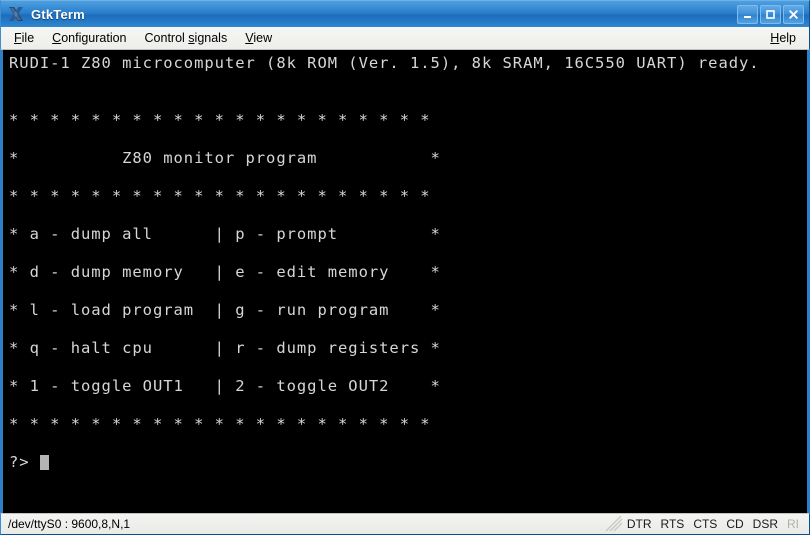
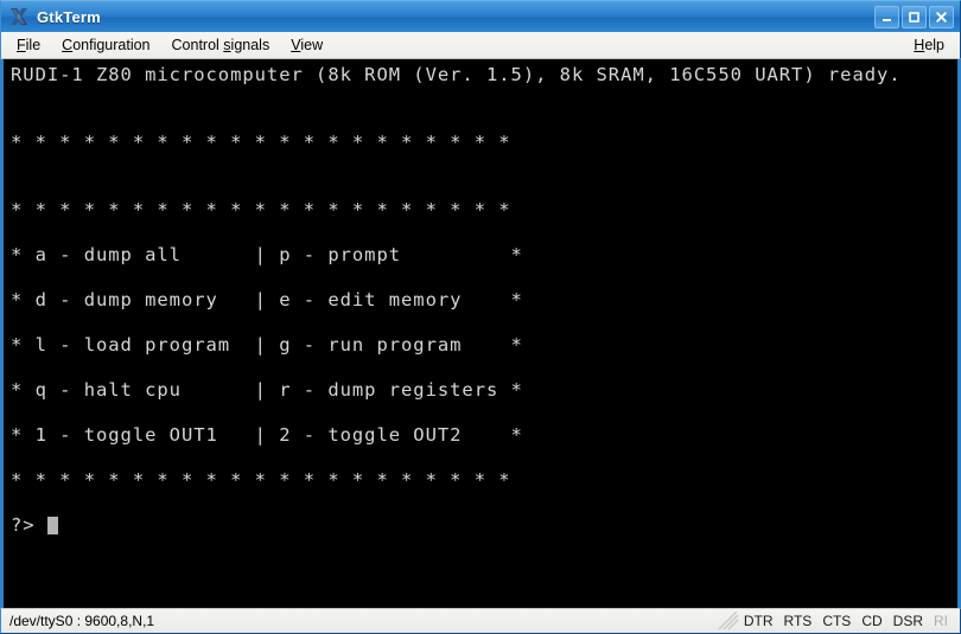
  GtkTerm
  File
  Configuration
  Control signals
  View
  Help
  RUDI-1 Z80 microcomputer (8k ROM (Ver. 1.5), 8k SRAM, 16C550 UART) ready.
  * * * * * * * * * * * * * * * * * * * * *
- * Z80 monitor program *
  * * * * * * * * * * * * * * * * * * * * *
  * a - dump all | p - prompt *
  * d - dump memory | e - edit memory *
  * l - load program | g - run program *
  * q - halt cpu | r - dump registers *
  * 1 - toggle OUT1 | 2 - toggle OUT2 *
  * * * * * * * * * * * * * * * * * * * * *
  ?>
  /dev/ttyS0 : 9600,8,N,1
  DTR
  RTS
  CTS
  CD
  DSR
  RI
